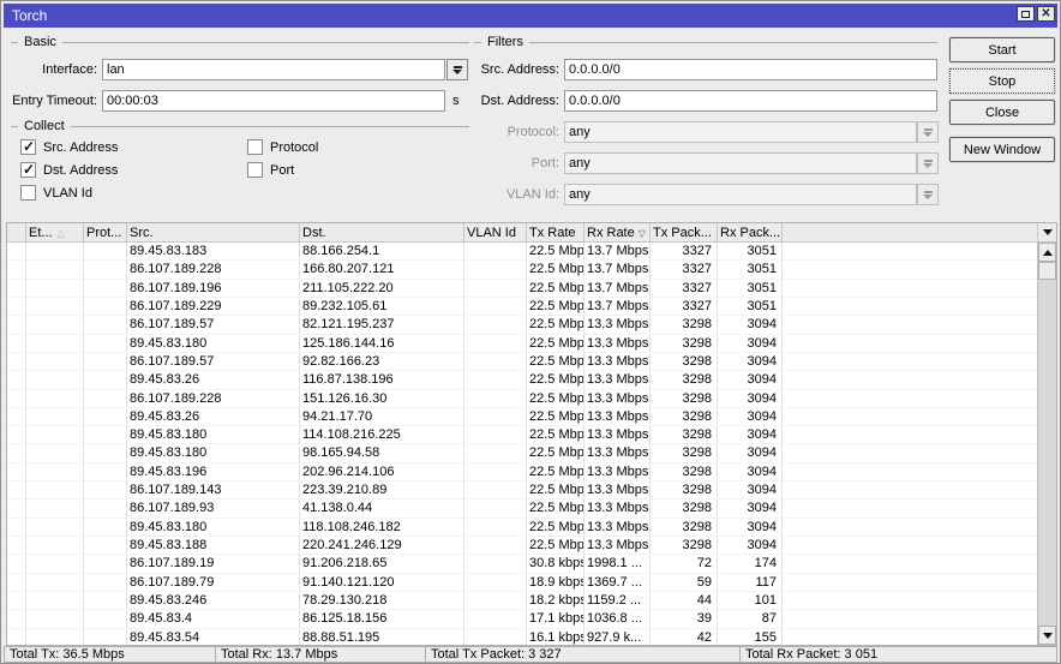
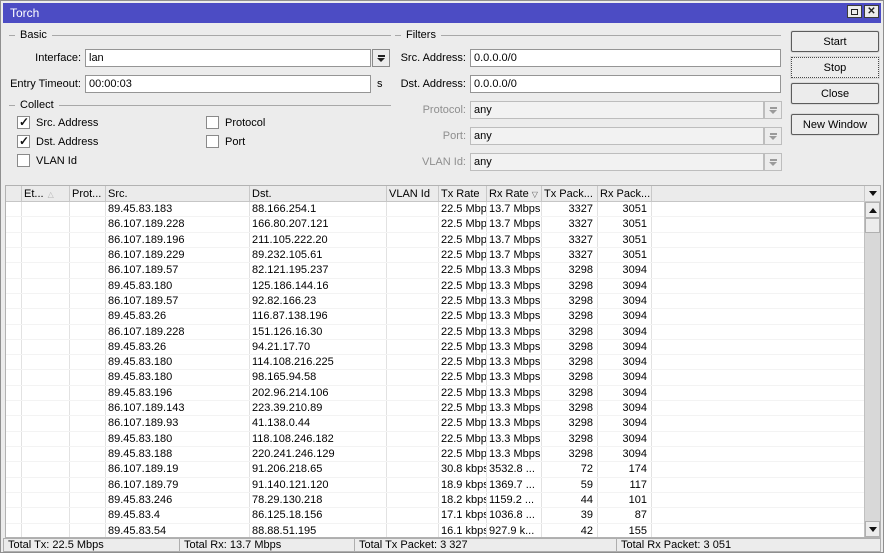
  Torch
  ✕
  Basic
  Interface:
  lan
  Entry Timeout:
  00:00:03
  s
  Collect
  Src. Address
  Dst. Address
  VLAN Id
  Protocol
  Port
  Filters
  Src. Address:
  0.0.0.0/0
  Dst. Address:
  0.0.0.0/0
  Protocol:
  any
  Port:
  any
  VLAN Id:
  any
  Start
  Stop
  Close
  New Window
  Et...
  △
  Prot...
  Src.
  Dst.
  VLAN Id
  Tx Rate
  Rx Rate
  ▽
  Tx Pack...
  Rx Pack...
  89.45.83.183
  88.166.254.1
  22.5 Mbp
  13.7 Mbps
  3327
  3051
  86.107.189.228
  166.80.207.121
  22.5 Mbp
  13.7 Mbps
  3327
  3051
  86.107.189.196
  211.105.222.20
  22.5 Mbp
  13.7 Mbps
  3327
  3051
  86.107.189.229
  89.232.105.61
  22.5 Mbp
  13.7 Mbps
  3327
  3051
  86.107.189.57
  82.121.195.237
  22.5 Mbp
  13.3 Mbps
  3298
  3094
  89.45.83.180
  125.186.144.16
  22.5 Mbp
  13.3 Mbps
  3298
  3094
  86.107.189.57
  92.82.166.23
  22.5 Mbp
  13.3 Mbps
  3298
  3094
  89.45.83.26
  116.87.138.196
  22.5 Mbp
  13.3 Mbps
  3298
  3094
  86.107.189.228
  151.126.16.30
  22.5 Mbp
  13.3 Mbps
  3298
  3094
  89.45.83.26
  94.21.17.70
  22.5 Mbp
  13.3 Mbps
  3298
  3094
  89.45.83.180
  114.108.216.225
  22.5 Mbp
  13.3 Mbps
  3298
  3094
  89.45.83.180
  98.165.94.58
  22.5 Mbp
  13.3 Mbps
  3298
  3094
  89.45.83.196
  202.96.214.106
  22.5 Mbp
  13.3 Mbps
  3298
  3094
  86.107.189.143
  223.39.210.89
  22.5 Mbp
  13.3 Mbps
  3298
  3094
  86.107.189.93
  41.138.0.44
  22.5 Mbp
  13.3 Mbps
  3298
  3094
  89.45.83.180
  118.108.246.182
  22.5 Mbp
  13.3 Mbps
  3298
  3094
  89.45.83.188
  220.241.246.129
  22.5 Mbp
  13.3 Mbps
  3298
  3094
  86.107.189.19
  91.206.218.65
  30.8 kbps
- 1998.1 ...
+ 3532.8 ...
  72
  174
  86.107.189.79
  91.140.121.120
  18.9 kbps
  1369.7 ...
  59
  117
  89.45.83.246
  78.29.130.218
  18.2 kbps
  1159.2 ...
  44
  101
  89.45.83.4
  86.125.18.156
  17.1 kbps
  1036.8 ...
  39
  87
  89.45.83.54
  88.88.51.195
  16.1 kbps
  927.9 k...
  42
  155
- Total Tx: 36.5 Mbps
+ Total Tx: 22.5 Mbps
  Total Rx: 13.7 Mbps
  Total Tx Packet: 3 327
  Total Rx Packet: 3 051
